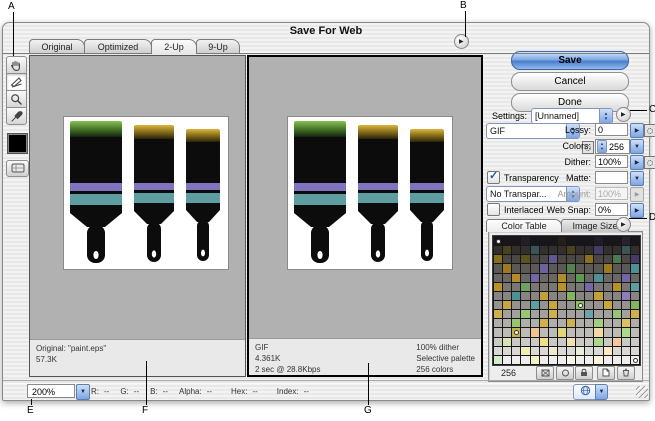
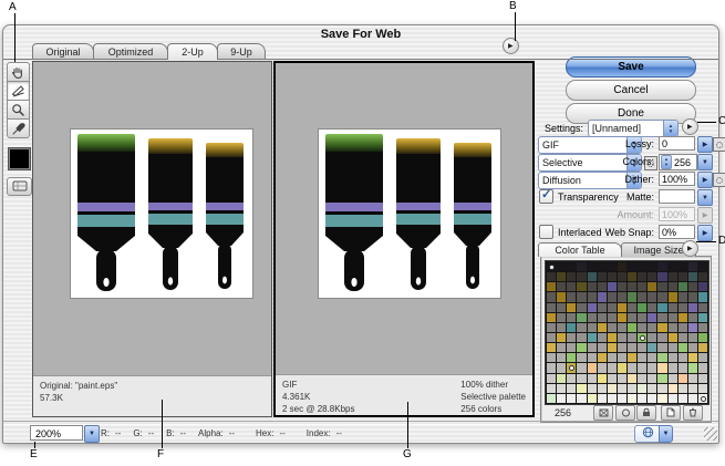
  A
  B
  C
  D
  E
  F
  G
  Save For Web
  Original
  Optimized
  2-Up
  9-Up
  Original: "paint.eps"
  57.3K
  GIF
  4.361K
  2 sec @ 28.8Kbps
  100% dither
  Selective palette
  256 colors
  Save
  Cancel
  Done
  Settings:
  [Unnamed]
  GIF
+ Selective
+ Diffusion
  Transparency
- No Transpar...
  Interlaced
  Lossy:
  0
  Colors:
  256
  Dither:
  100%
  Matte:
  Amount:
  100%
  Web Snap:
  0%
  Color Table
  Image Size
  256
  200%
  R:
  --
  G:
  --
  B:
  --
  Alpha:
  --
  Hex:
  --
  Index:
  --
